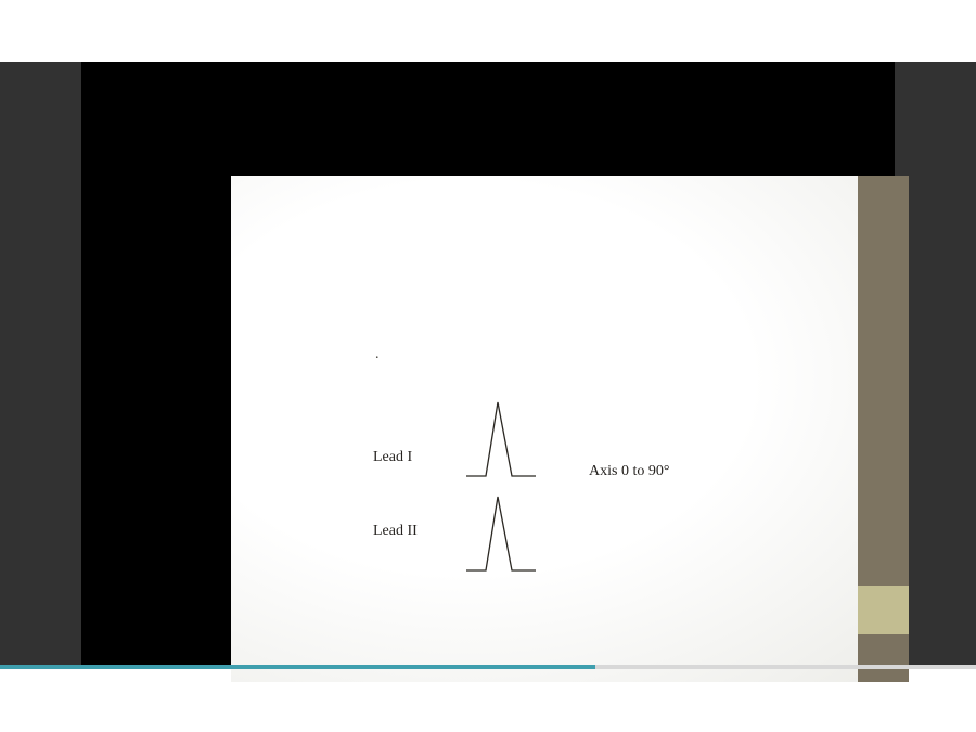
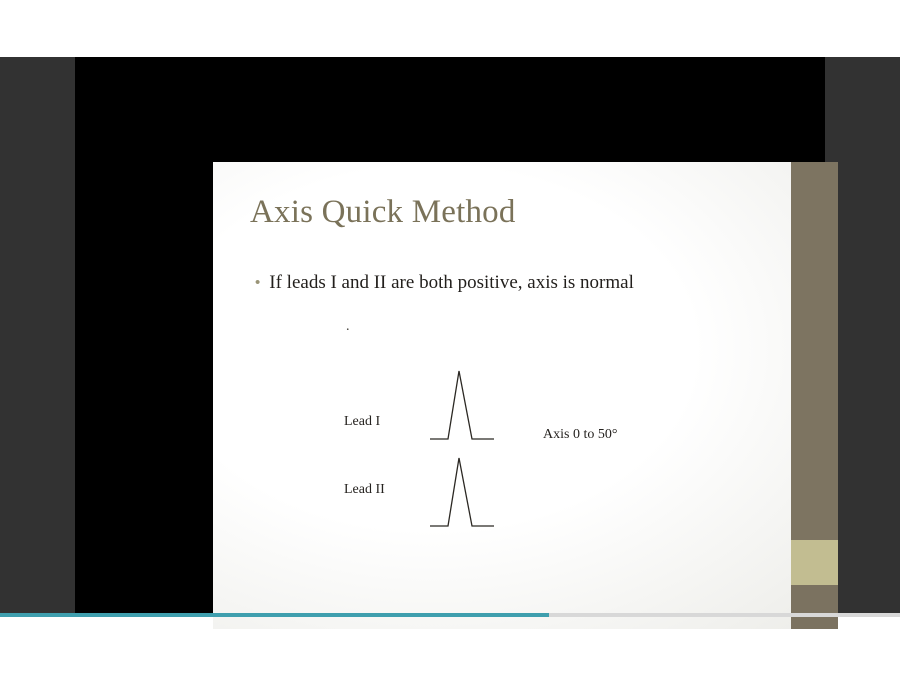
+ Axis Quick Method
+ •
+ If leads I and II are both positive, axis is normal
  .
  Lead I
  Lead II
- Axis 0 to 90°
+ Axis 0 to 50°
